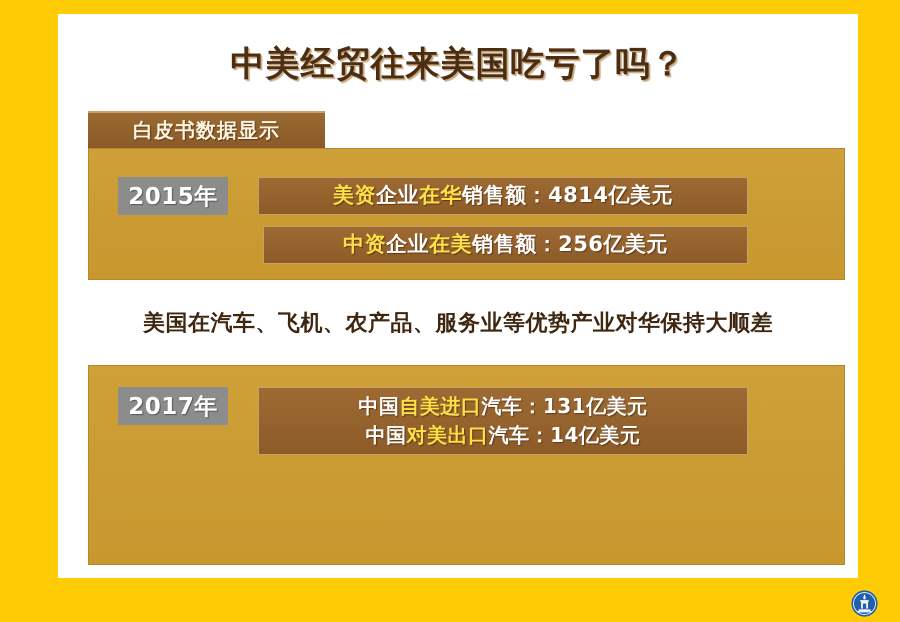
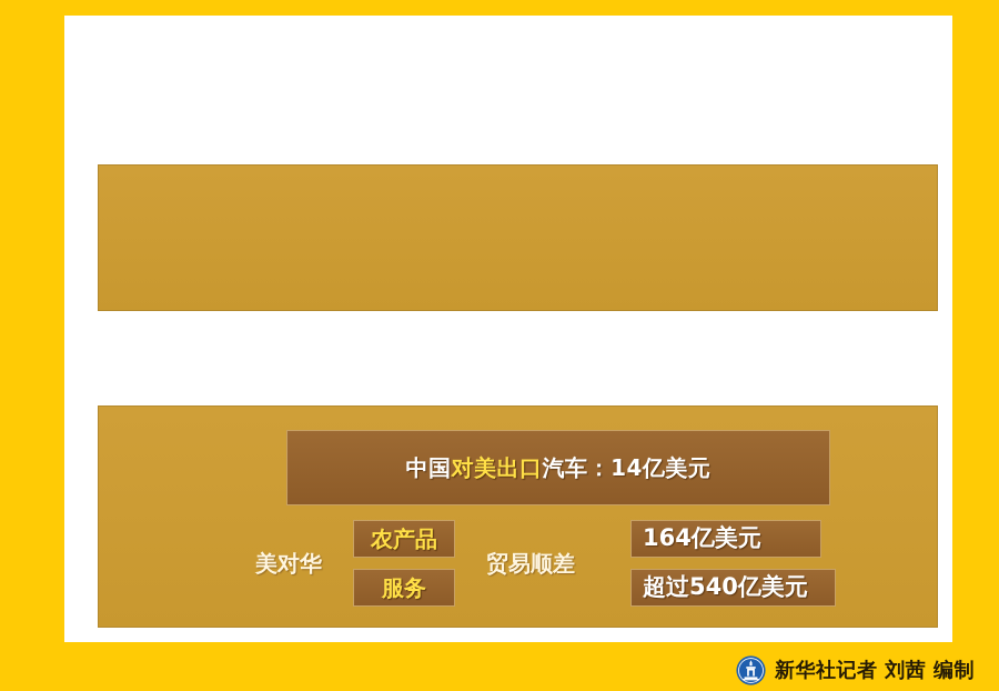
- 中美经贸往来美国吃亏了吗？
- 白皮书数据显示
- 2015年
- 美资企业在华销售额：4814亿美元
- 中资企业在美销售额：256亿美元
- 美国在汽车、飞机、农产品、服务业等优势产业对华保持大顺差
- 2017年
- 中国自美进口汽车：131亿美元
  中国对美出口汽车：14亿美元
+ 美对华
+ 农产品
+ 服务
+ 贸易顺差
+ 164亿美元
+ 超过540亿美元
+ 新华社记者 刘茜 编制
